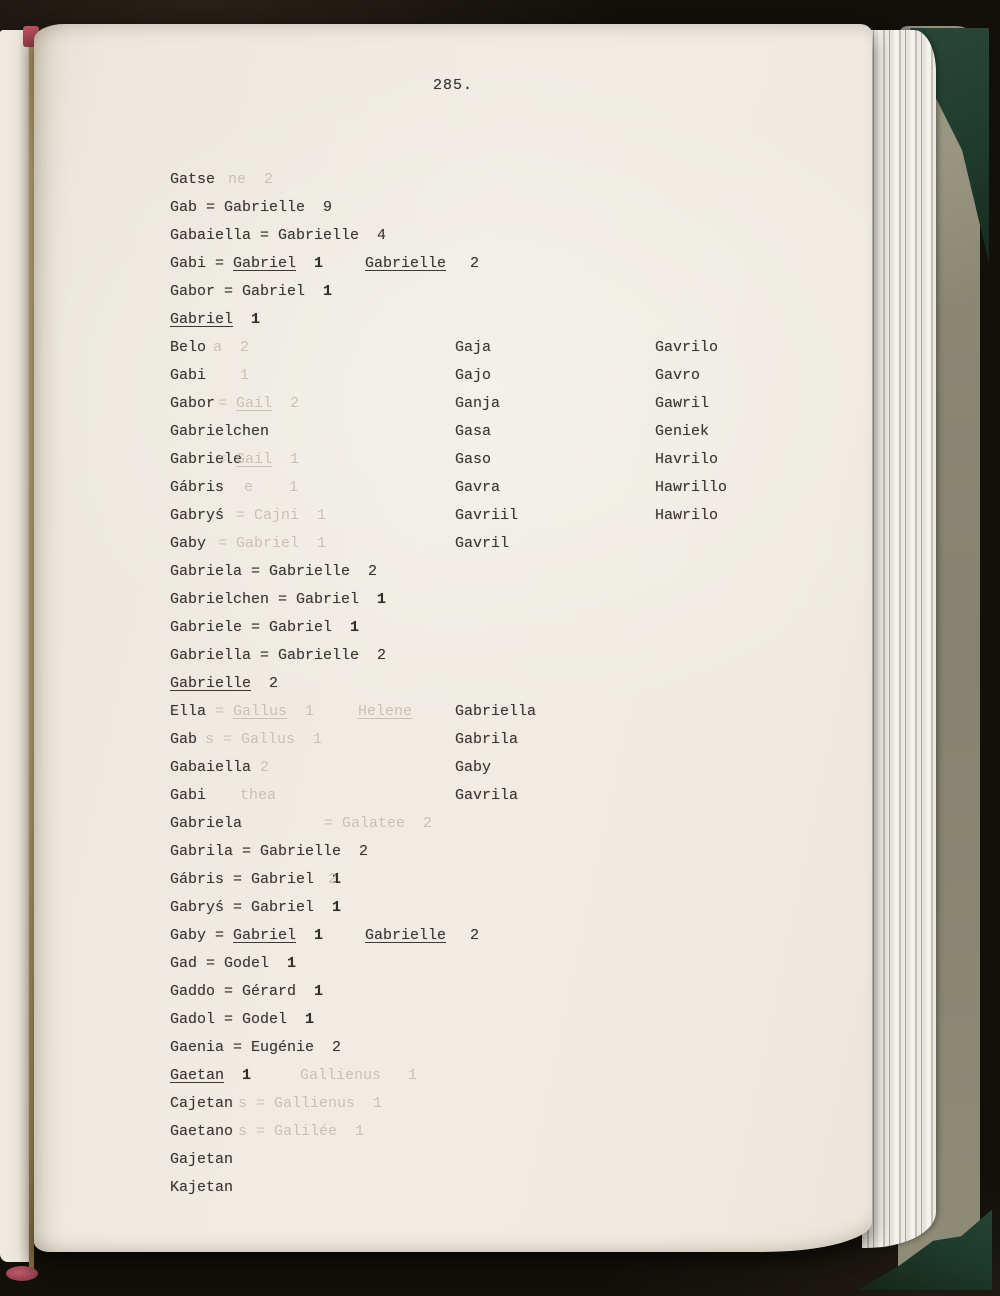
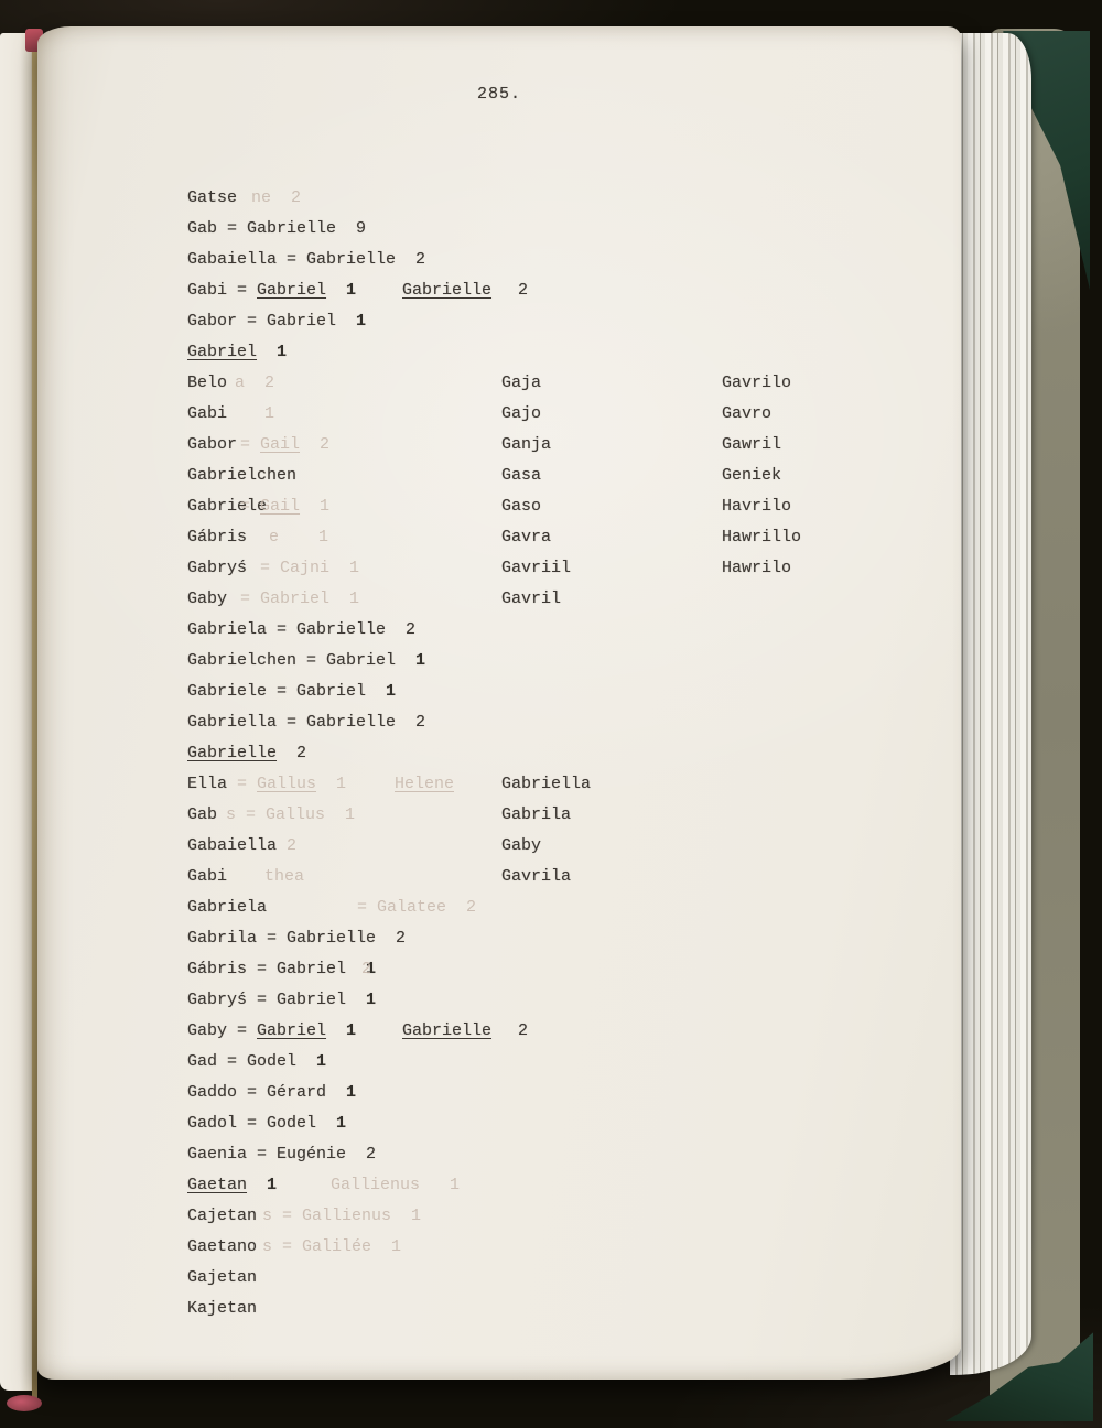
  285.
  Gatse
  ne 2
  Gab = Gabrielle 9
- Gabaiella = Gabrielle 4
+ Gabaiella = Gabrielle 2
  Gabi = Gabriel 1
  Gabrielle
  2
  Gabor = Gabriel 1
  Gabriel 1
  Belo
  a 2
  Gaja
  Gavrilo
  Gabi
  1
  Gajo
  Gavro
  Gabor
  = Gail 2
  Ganja
  Gawril
  Gabrielchen
  Gasa
  Geniek
  Gabriele
  = Gail 1
  Gaso
  Havrilo
  Gábris
  e 1
  Gavra
  Hawrillo
  Gabryś
  = Cajni 1
  Gavriil
  Hawrilo
  Gaby
  = Gabriel 1
  Gavril
  Gabriela = Gabrielle 2
  Gabrielchen = Gabriel 1
  Gabriele = Gabriel 1
  Gabriella = Gabrielle 2
  Gabrielle 2
  Ella
  = Gallus 1
  Helene
  Gabriella
  Gab
  s = Gallus 1
  Gabrila
  Gabaiella
  2
  Gaby
  Gabi
  thea
  Gavrila
  Gabriela
  = Galatee 2
  Gabrila = Gabrielle 2
  Gábris = Gabriel 1
  2
  Gabryś = Gabriel 1
  Gaby = Gabriel 1
  Gabrielle
  2
  Gad = Godel 1
  Gaddo = Gérard 1
  Gadol = Godel 1
  Gaenia = Eugénie 2
  Gaetan 1
  Gallienus 1
  Cajetan
  s = Gallienus 1
  Gaetano
  s = Galilée 1
  Gajetan
  Kajetan
